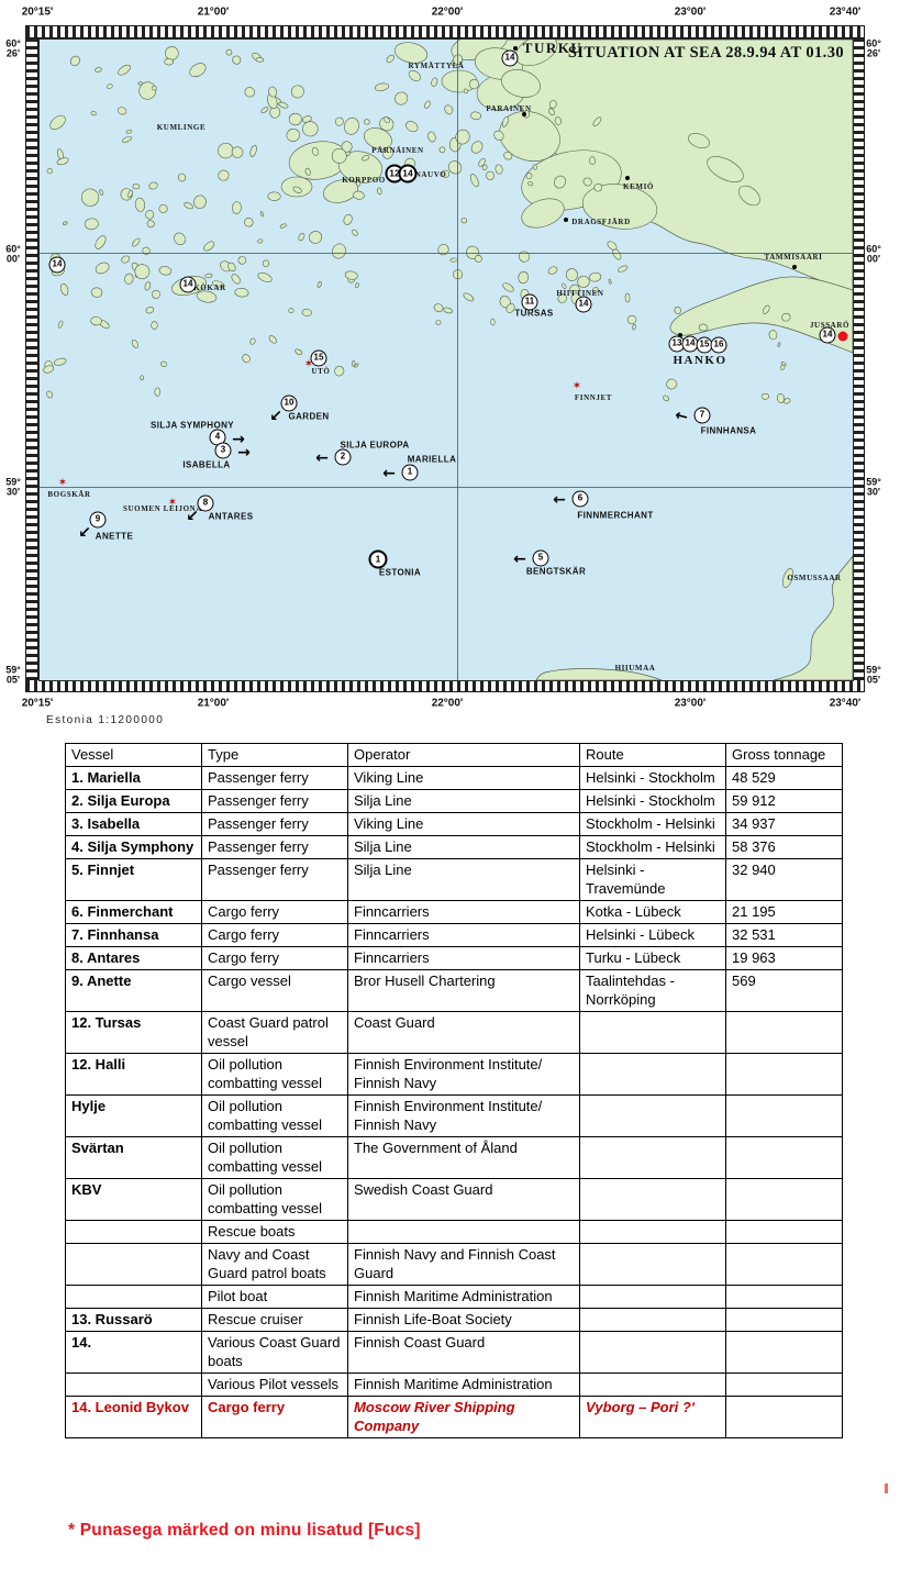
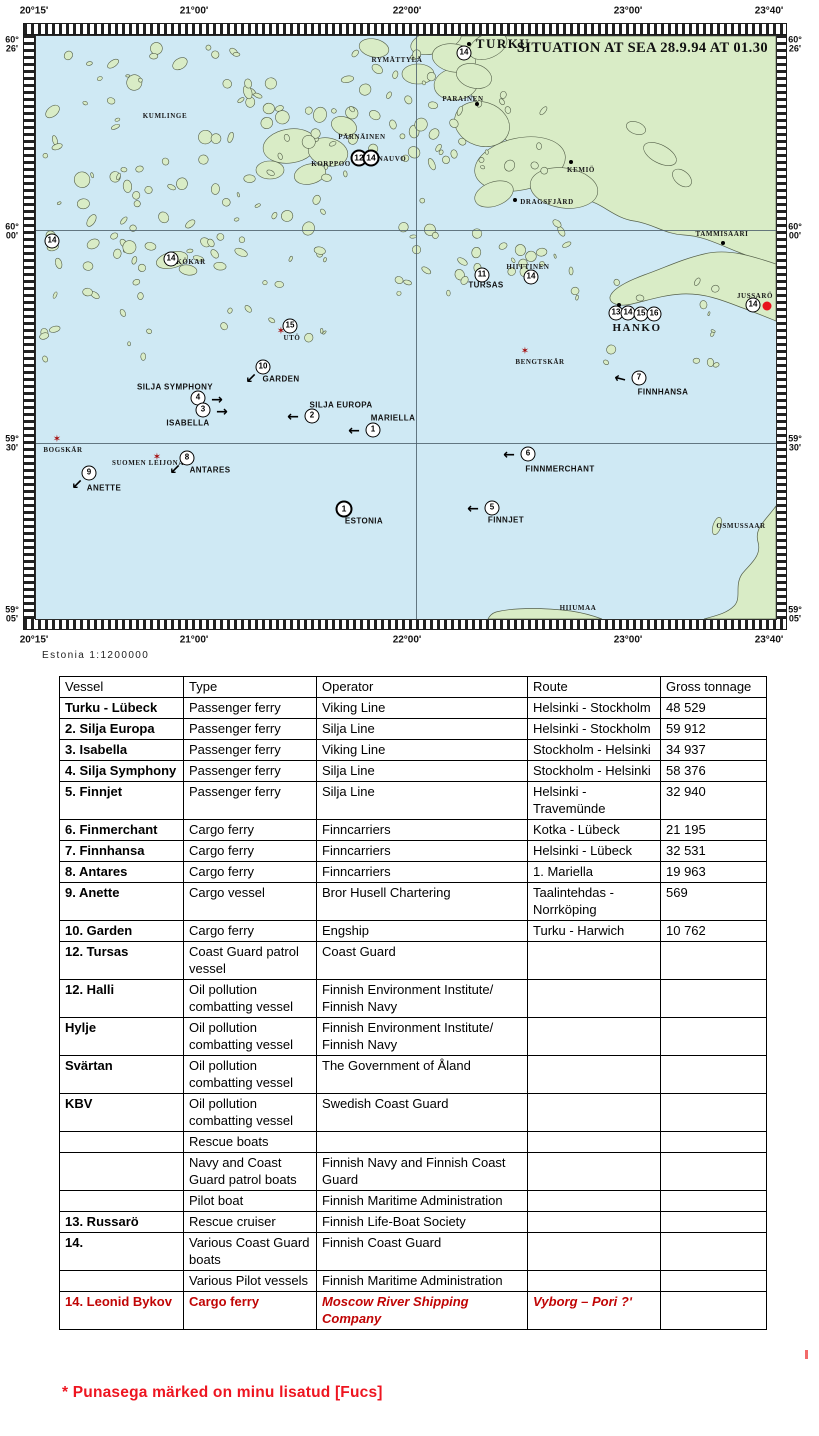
  SITUATION AT SEA 28.9.94 AT 01.30
  Estonia 1:1200000
  20°15'
  21°00'
  22°00'
  23°00'
  23°40'
  20°15'
  21°00'
  22°00'
  23°00'
  23°40'
  60°
  26'
  60°
  00'
  59°
  30'
  59°
  05'
  60°
  26'
  60°
  00'
  59°
  30'
  59°
  05'
  TURKU
  HANKO
  RYMÄTTYLÄ
  PARAINEN
  PÄRNÄINEN
  KORPPOO
  NAUVO
  KUMLINGE
  KEMIÖ
  DRAGSFJÄRD
  TAMMISAARI
  HIITTINEN
  JUSSARÖ
- FINNJET
+ BENGTSKÄR
  BOGSKÄR
  SUOMEN LEIJON
  UTÖ
  KÖKAR
  OSMUSSAAR
  HIIUMAA
  GARDEN
  SILJA SYMPHONY
  ISABELLA
  SILJA EUROPA
  MARIELLA
  ANTARES
  ANETTE
  FINNMERCHANT
- BENGTSKÄR
+ FINNJET
  FINNHANSA
  ESTONIA
  TURSAS
  ✶
  ✶
  ✶
  ✶
  14
  12
  14
  14
  14
  15
  11
  14
  13
  14
  15
  16
  14
  10
  ↙
  4
  →
  3
  →
  2
  ←
  1
  ←
  8
  ↙
  9
  ↙
  6
  ←
  7
  5
  ←
  1
  Vessel	Type	Operator	Route	Gross tonnage
- 1. Mariella	Passenger ferry	Viking Line	Helsinki - Stockholm	48 529
+ Turku - Lübeck	Passenger ferry	Viking Line	Helsinki - Stockholm	48 529
  2. Silja Europa	Passenger ferry	Silja Line	Helsinki - Stockholm	59 912
  3. Isabella	Passenger ferry	Viking Line	Stockholm - Helsinki	34 937
  4. Silja Symphony	Passenger ferry	Silja Line	Stockholm - Helsinki	58 376
  5. Finnjet	Passenger ferry	Silja Line	Helsinki - Travemünde	32 940
  6. Finmerchant	Cargo ferry	Finncarriers	Kotka - Lübeck	21 195
  7. Finnhansa	Cargo ferry	Finncarriers	Helsinki - Lübeck	32 531
- 8. Antares	Cargo ferry	Finncarriers	Turku - Lübeck	19 963
+ 8. Antares	Cargo ferry	Finncarriers	1. Mariella	19 963
  9. Anette	Cargo vessel	Bror Husell Chartering	Taalintehdas - Norrköping	569
+ 10. Garden	Cargo ferry	Engship	Turku - Harwich	10 762
  12. Tursas	Coast Guard patrol vessel	Coast Guard
  12. Halli	Oil pollution combatting vessel	Finnish Environment Institute/ Finnish Navy
  Hylje	Oil pollution combatting vessel	Finnish Environment Institute/ Finnish Navy
  Svärtan	Oil pollution combatting vessel	The Government of Åland
  KBV	Oil pollution combatting vessel	Swedish Coast Guard
  	Rescue boats
  	Navy and Coast Guard patrol boats	Finnish Navy and Finnish Coast Guard
  	Pilot boat	Finnish Maritime Administration
  13. Russarö	Rescue cruiser	Finnish Life-Boat Society
  14.	Various Coast Guard boats	Finnish Coast Guard
  	Various Pilot vessels	Finnish Maritime Administration
  14. Leonid Bykov	Cargo ferry	Moscow River Shipping Company	Vyborg – Pori ?ʹ
  * Punasega märked on minu lisatud [Fucs]
